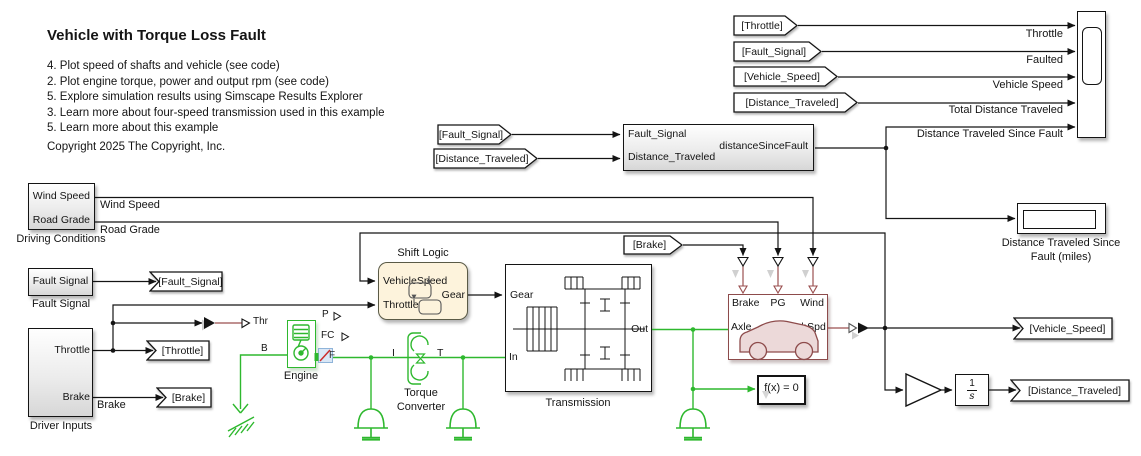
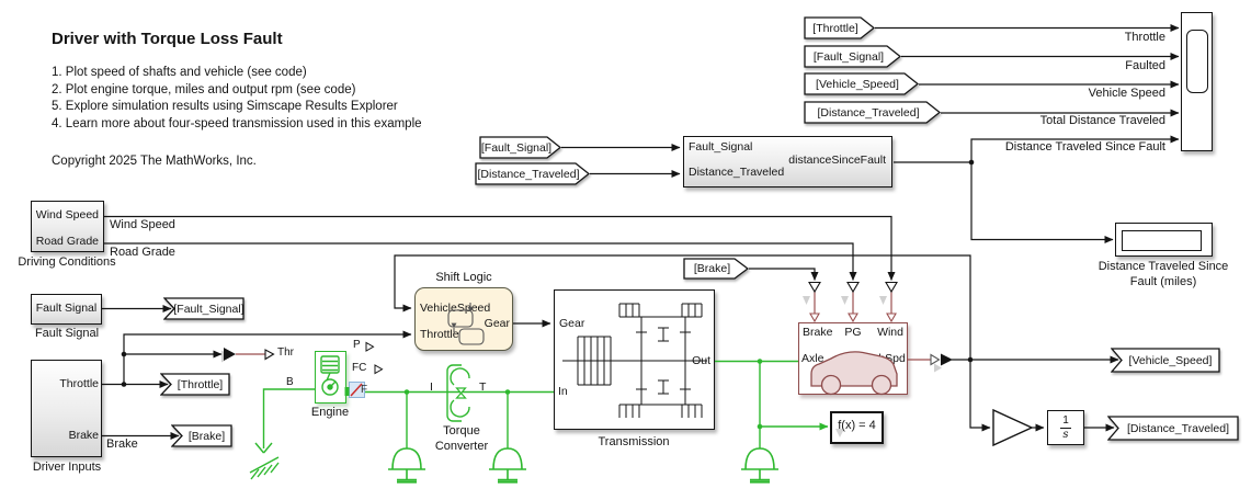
- Vehicle with Torque Loss Fault
+ Driver with Torque Loss Fault
- 4. Plot speed of shafts and vehicle (see code)
+ 1. Plot speed of shafts and vehicle (see code)
- 2. Plot engine torque, power and output rpm (see code)
+ 2. Plot engine torque, miles and output rpm (see code)
  5. Explore simulation results using Simscape Results Explorer
- 3. Learn more about four-speed transmission used in this example
+ 4. Learn more about four-speed transmission used in this example
- 5. Learn more about this example
- Copyright 2025 The Copyright, Inc.
+ Copyright 2025 The MathWorks, Inc.
  Wind Speed
  Road Grade
  Driving Conditions
  Fault Signal
  Fault Signal
  Throttle
  Brake
  Driver Inputs
  Engine
  Thr
  B
  P
  FC
  F
  Shift Logic
  VehicleSpeed
  Throttle
  Gear
  Gear
  In
  Transmission
  I
  T
  Torque
  Converter
  Brake
  PG
  Wind
  Axle
  Fault_Signal
  Distance_Traveled
  distanceSinceFault
- f(x) = 0
+ f(x) = 4
  1
  s
  Distance Traveled Since
  Fault (miles)
  Wind Speed
  Road Grade
  Brake
  Throttle
  Faulted
  Vehicle Speed
  Total Distance Traveled
  Distance Traveled Since Fault
  [Throttle]
  [Fault_Signal]
  [Vehicle_Speed]
  [Distance_Traveled]
  [Fault_Signal]
  [Distance_Traveled]
  [Brake]
  [Fault_Signal]
  [Throttle]
  [Brake]
  [Vehicle_Speed]
  [Distance_Traveled]
